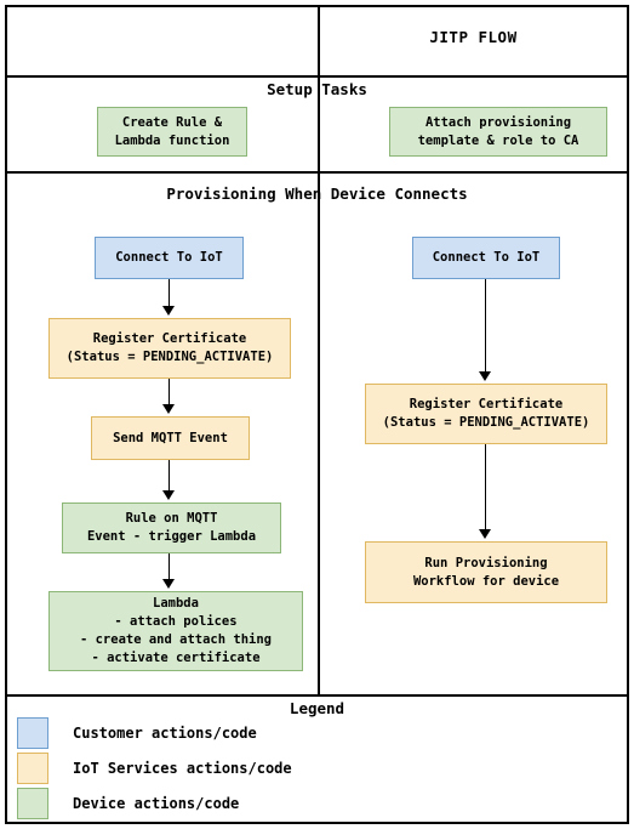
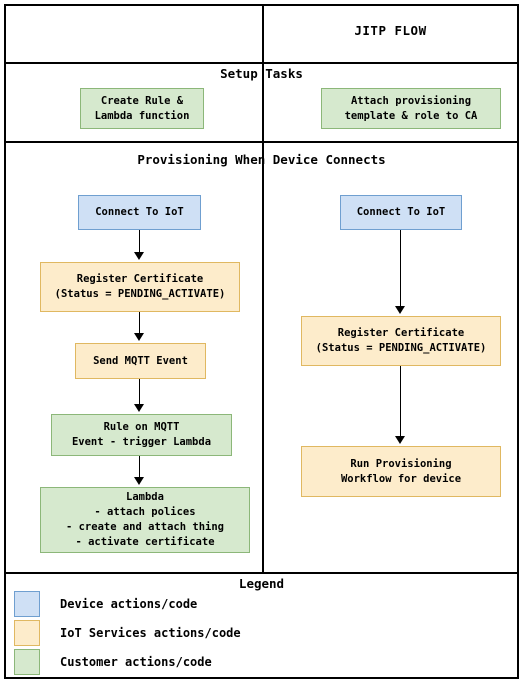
  JITP FLOW
  Setup Tasks
  Create Rule &
  Lambda function
  Attach provisioning
  template & role to CA
  Provisioning When Device Connects
  Connect To IoT
  Register Certificate
  (Status = PENDING_ACTIVATE)
  Send MQTT Event
  Rule on MQTT
  Event - trigger Lambda
  Lambda
  - attach polices
  - create and attach thing
  - activate certificate
  Connect To IoT
  Register Certificate
  (Status = PENDING_ACTIVATE)
  Run Provisioning
  Workflow for device
  Legend
- Customer actions/code
+ Device actions/code
  IoT Services actions/code
- Device actions/code
+ Customer actions/code
